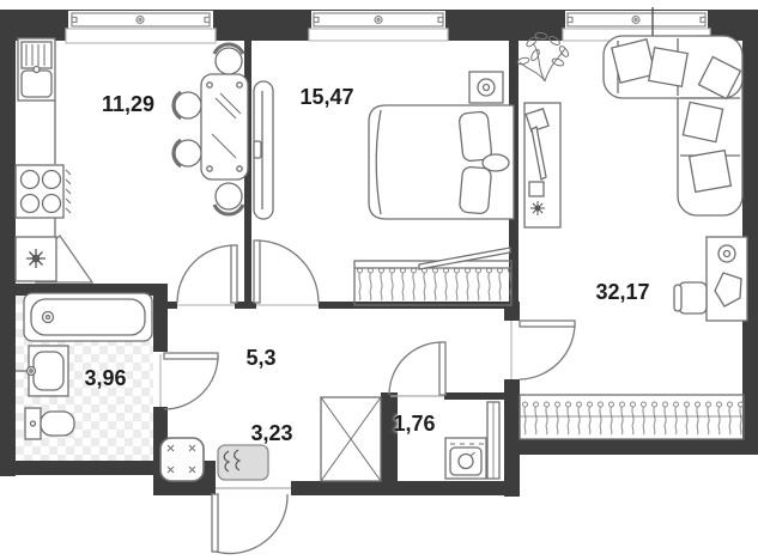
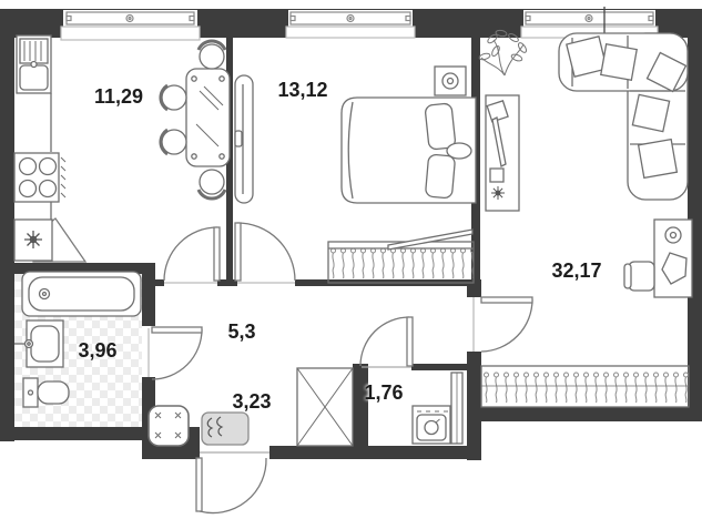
  11,29
- 15,47
+ 13,12
  32,17
  5,3
  3,96
  3,23
  1,76
